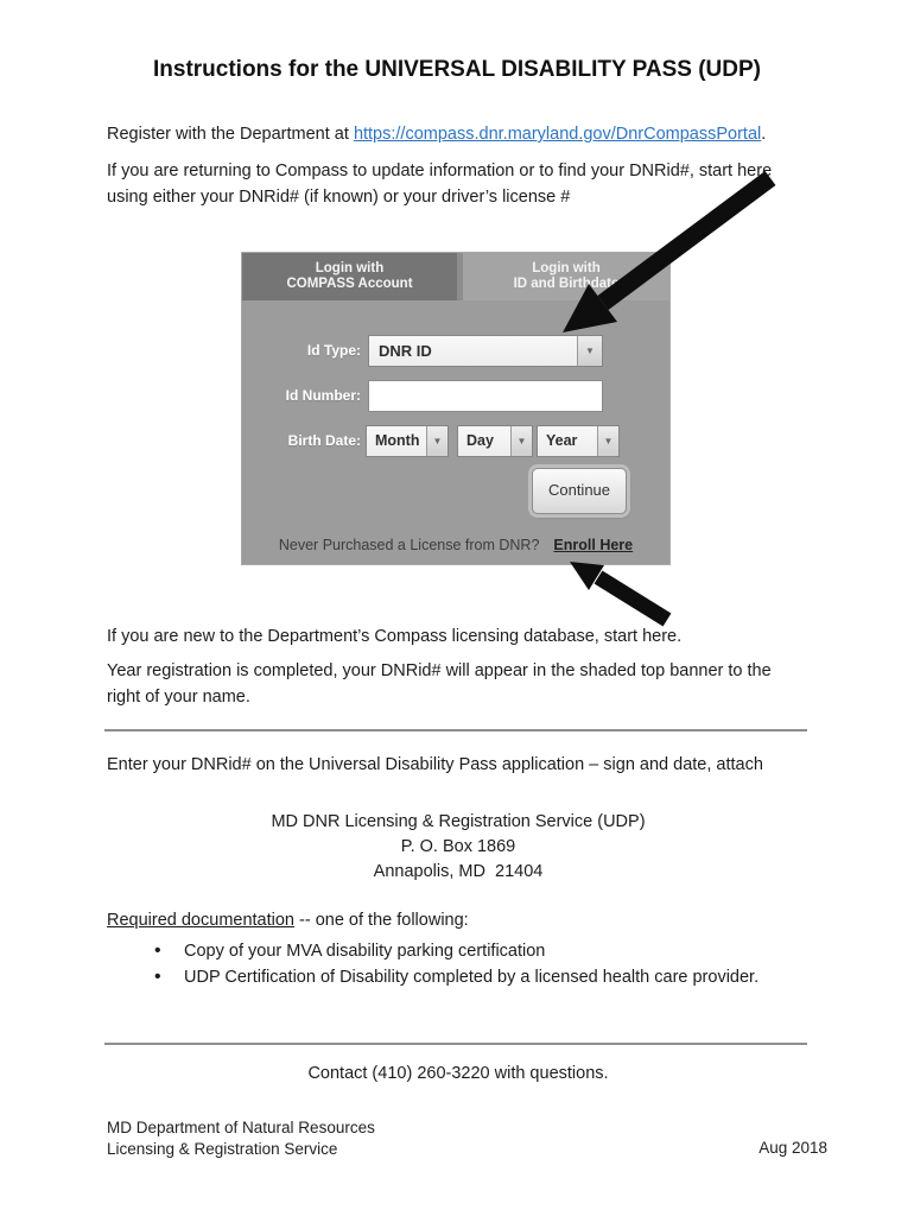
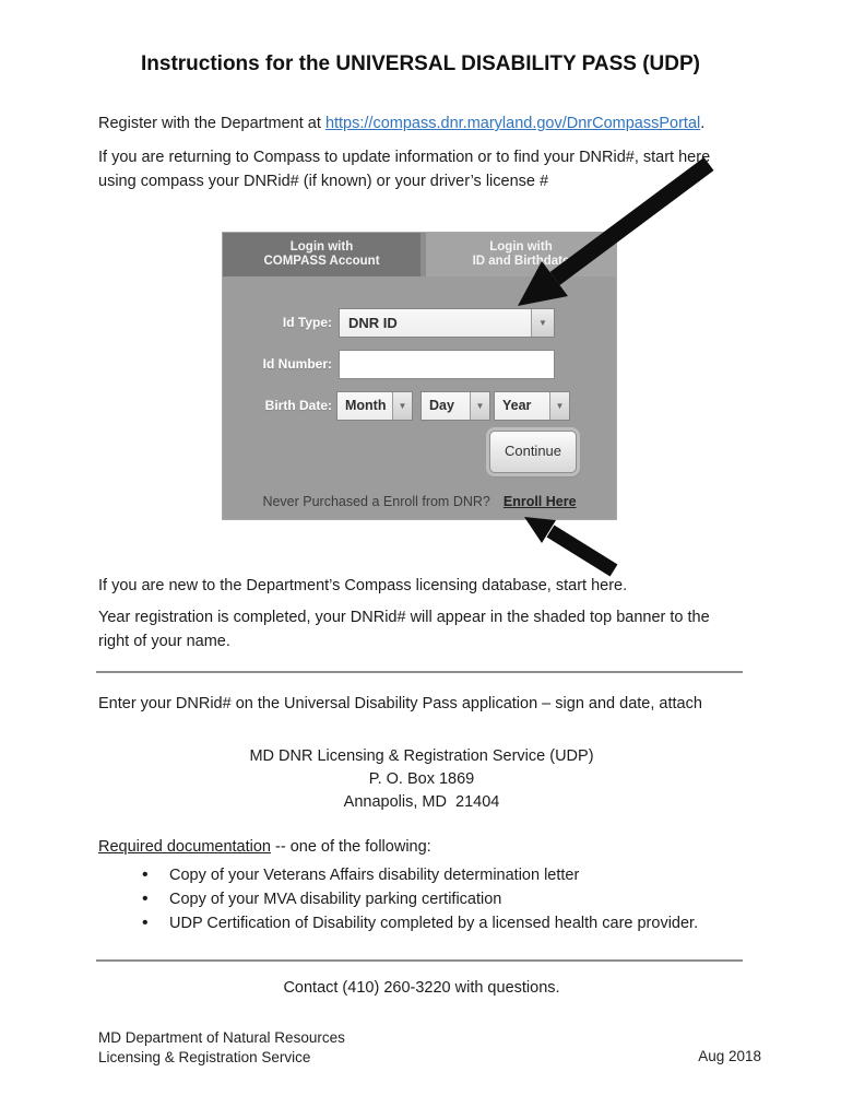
  Instructions for the UNIVERSAL DISABILITY PASS (UDP)
  Register with the Department at https://compass.dnr.maryland.gov/DnrCompassPortal.
  If you are returning to Compass to update information or to find your DNRid#, start here
- using either your DNRid# (if known) or your driver’s license #
+ using compass your DNRid# (if known) or your driver’s license #
  Login with
  COMPASS Account
  Login with
  ID and Birthdat
  Id Type:
  DNR ID
  ▼
  Id Number:
  Birth Date:
  Month
  ▼
  Day
  ▼
  Year
  ▼
  Continue
- Never Purchased a License from DNR? Enroll Here
+ Never Purchased a Enroll from DNR? Enroll Here
  If you are new to the Department’s Compass licensing database, start here.
  Year registration is completed, your DNRid# will appear in the shaded top banner to the
  right of your name.
  Enter your DNRid# on the Universal Disability Pass application – sign and date, attach
  MD DNR Licensing & Registration Service (UDP)
  P. O. Box 1869
  Annapolis, MD 21404
  Required documentation -- one of the following:
+ Copy of your Veterans Affairs disability determination letter
  Copy of your MVA disability parking certification
  UDP Certification of Disability completed by a licensed health care provider.
  Contact (410) 260-3220 with questions.
  MD Department of Natural Resources
  Licensing & Registration Service
  Aug 2018
